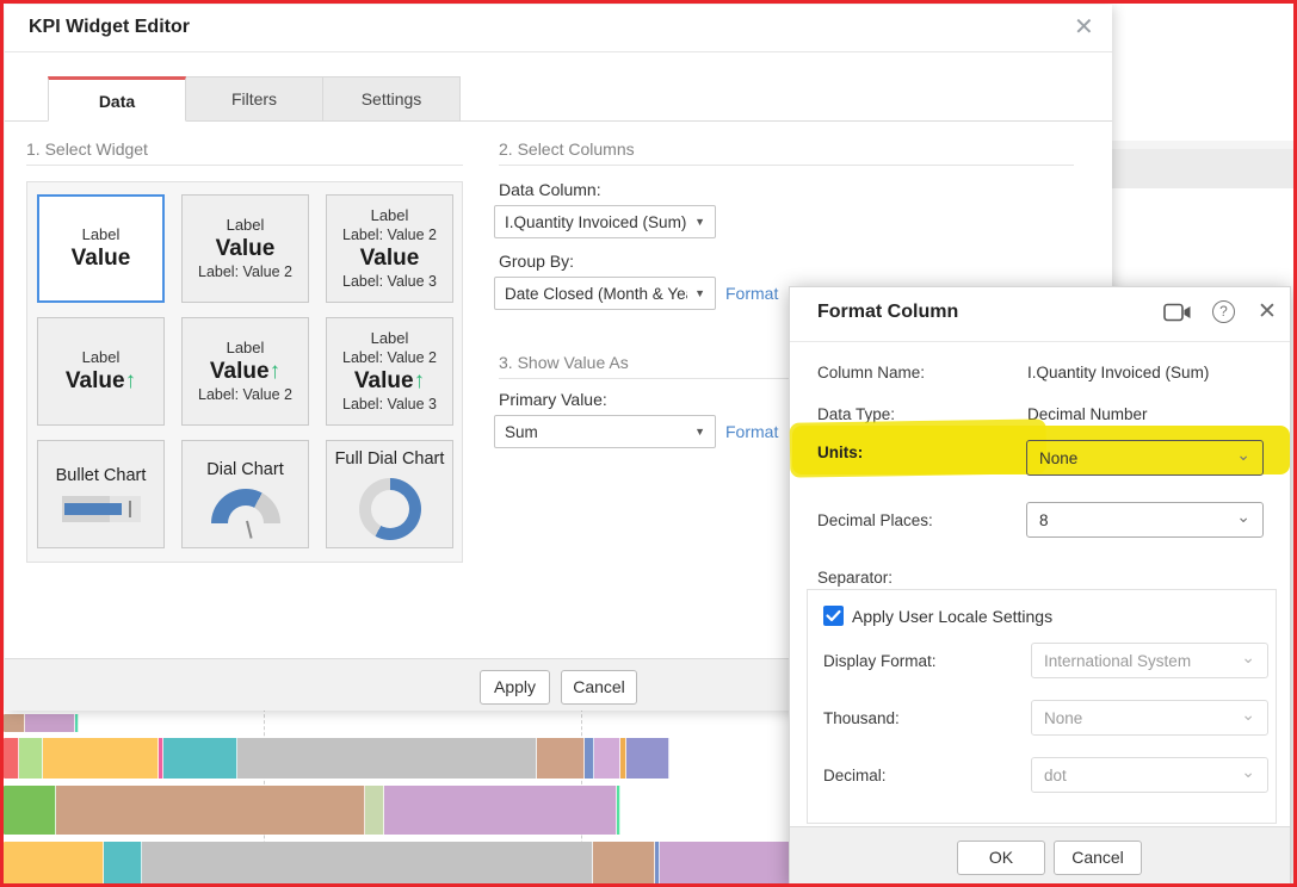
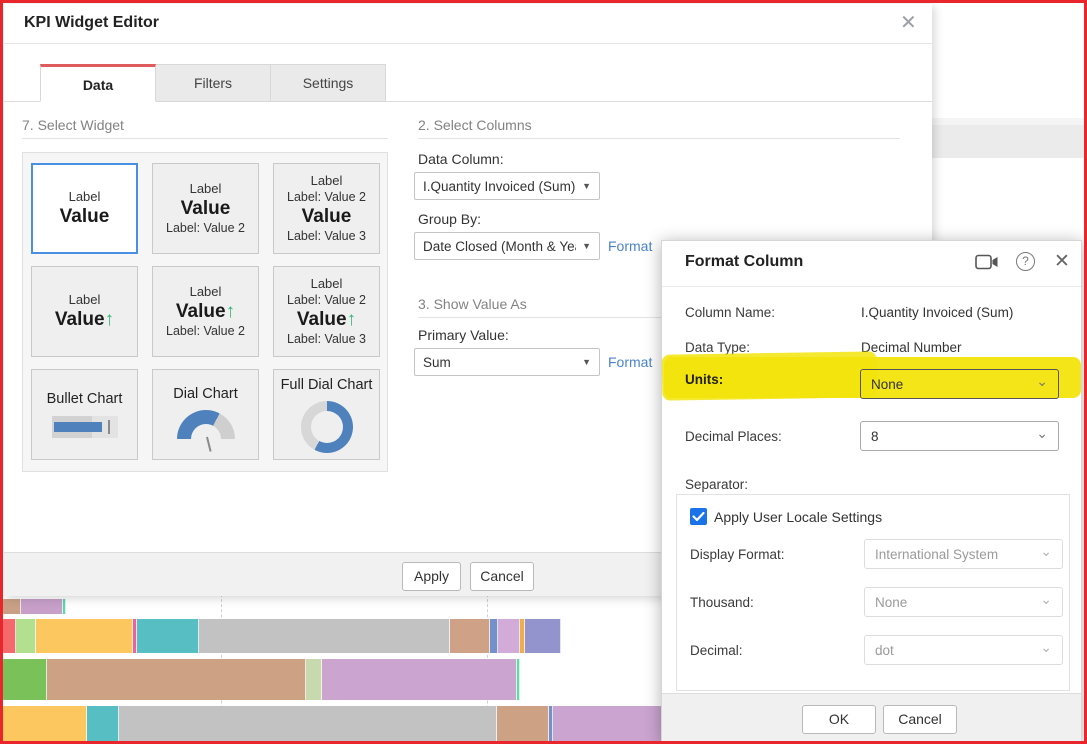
  KPI Widget Editor
  ✕
  Data
  Filters
  Settings
- 1. Select Widget
+ 7. Select Widget
  2. Select Columns
  Label
  Value
  Label
  Value
  Label: Value 2
  Label
  Label: Value 2
  Value
  Label: Value 3
  Label
  Value↑
  Label
  Value↑
  Label: Value 2
  Label
  Label: Value 2
  Value↑
  Label: Value 3
  Bullet Chart
  Dial Chart
  Full Dial Chart
  Data Column:
  I.Quantity Invoiced (Sum)
  ▼
  Group By:
  Date Closed (Month & Ye
  ▼
  Format
  3. Show Value As
  Primary Value:
  Sum
  ▼
  Format
  Apply
  Cancel
  Format Column
  ?
  ✕
  Column Name:
  I.Quantity Invoiced (Sum)
  Data Type:
  Decimal Number
  Units:
  None
  ⌄
  Decimal Places:
  8
  ⌄
  Separator:
  Apply User Locale Settings
  Display Format:
  International System
  ⌄
  Thousand:
  None
  ⌄
  Decimal:
  dot
  ⌄
  OK
  Cancel
